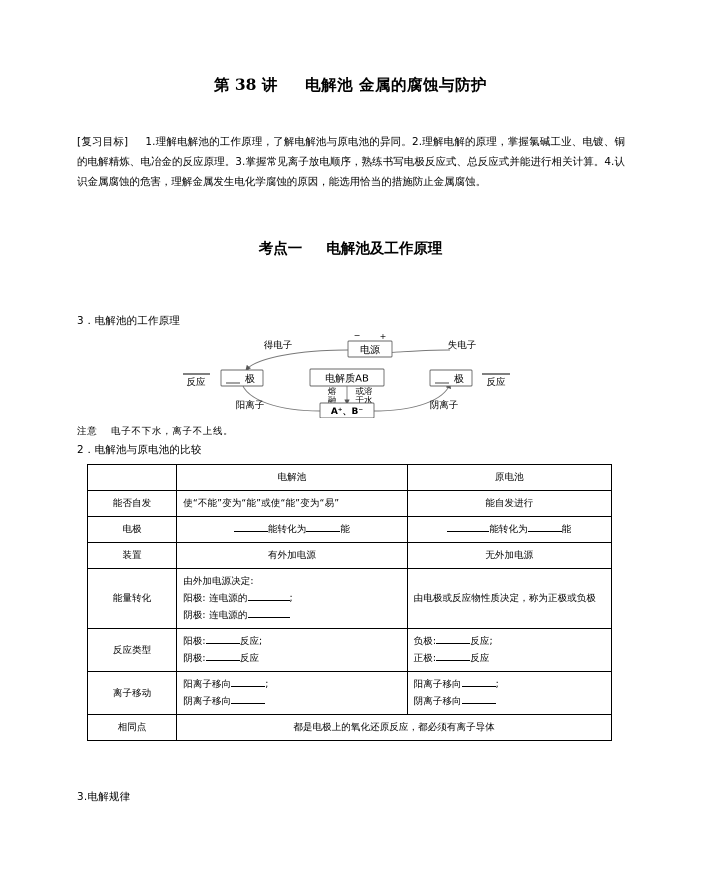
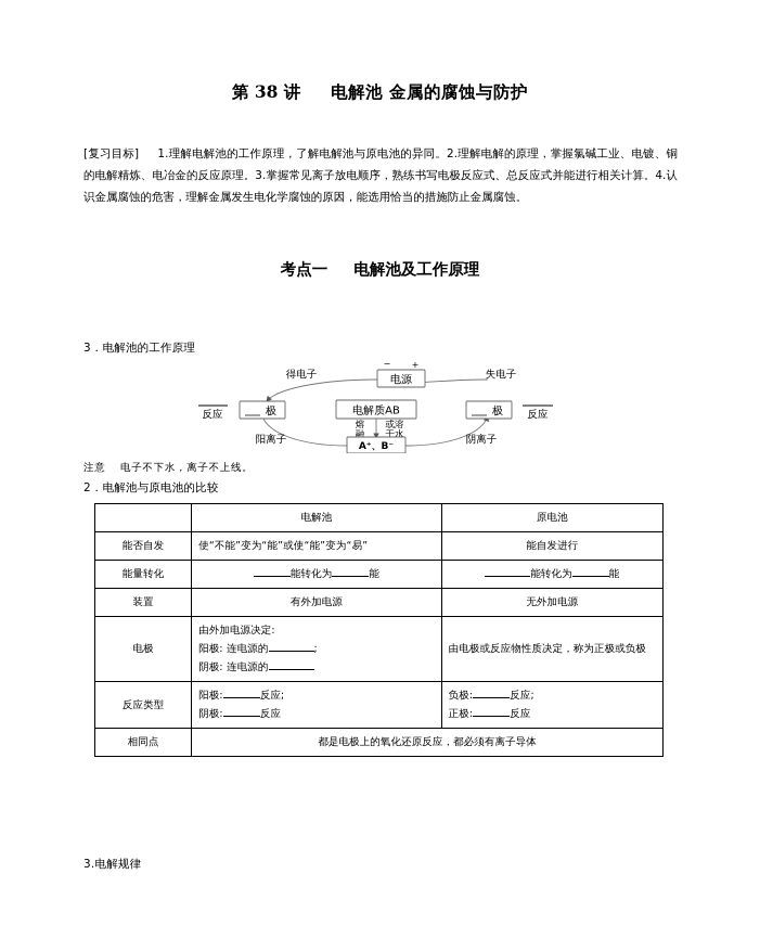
  第 38 讲 电解池 金属的腐蚀与防护
  [复习目标] 1.理解电解池的工作原理，了解电解池与原电池的异同。2.理解电解的原理，掌握氯碱工业、电镀、铜的电解精炼、电冶金的反应原理。3.掌握常见离子放电顺序，熟练书写电极反应式、总反应式并能进行相关计算。4.认识金属腐蚀的危害，理解金属发生电化学腐蚀的原因，能选用恰当的措施防止金属腐蚀。
  考点一 电解池及工作原理
  3．电解池的工作原理
  电源
  −
  +
  得电子
  失电子
  极
  极
  反应
  反应
  电解质AB
  熔
  融
  或溶
  于水
  A⁺、B⁻
  阳离子
  阴离子
  注意 电子不下水，离子不上线。
  2．电解池与原电池的比较
  	电解池	原电池
  能否自发	使“不能”变为“能”或使“能”变为“易”	能自发进行
- 电极	能转化为 能	能转化为 能
+ 能量转化	能转化为 能	能转化为 能
  装置	有外加电源	无外加电源
- 能量转化	由外加电源决定: 阳极: 连电源的 ; 阴极: 连电源的	由电极或反应物性质决定，称为正极或负极
+ 电极	由外加电源决定: 阳极: 连电源的 ; 阴极: 连电源的	由电极或反应物性质决定，称为正极或负极
  反应类型	阳极: 反应; 阴极: 反应	负极: 反应; 正极: 反应
- 离子移动	阳离子移向 ; 阴离子移向	阳离子移向 ; 阴离子移向
  相同点	都是电极上的氧化还原反应，都必须有离子导体
  3.电解规律
